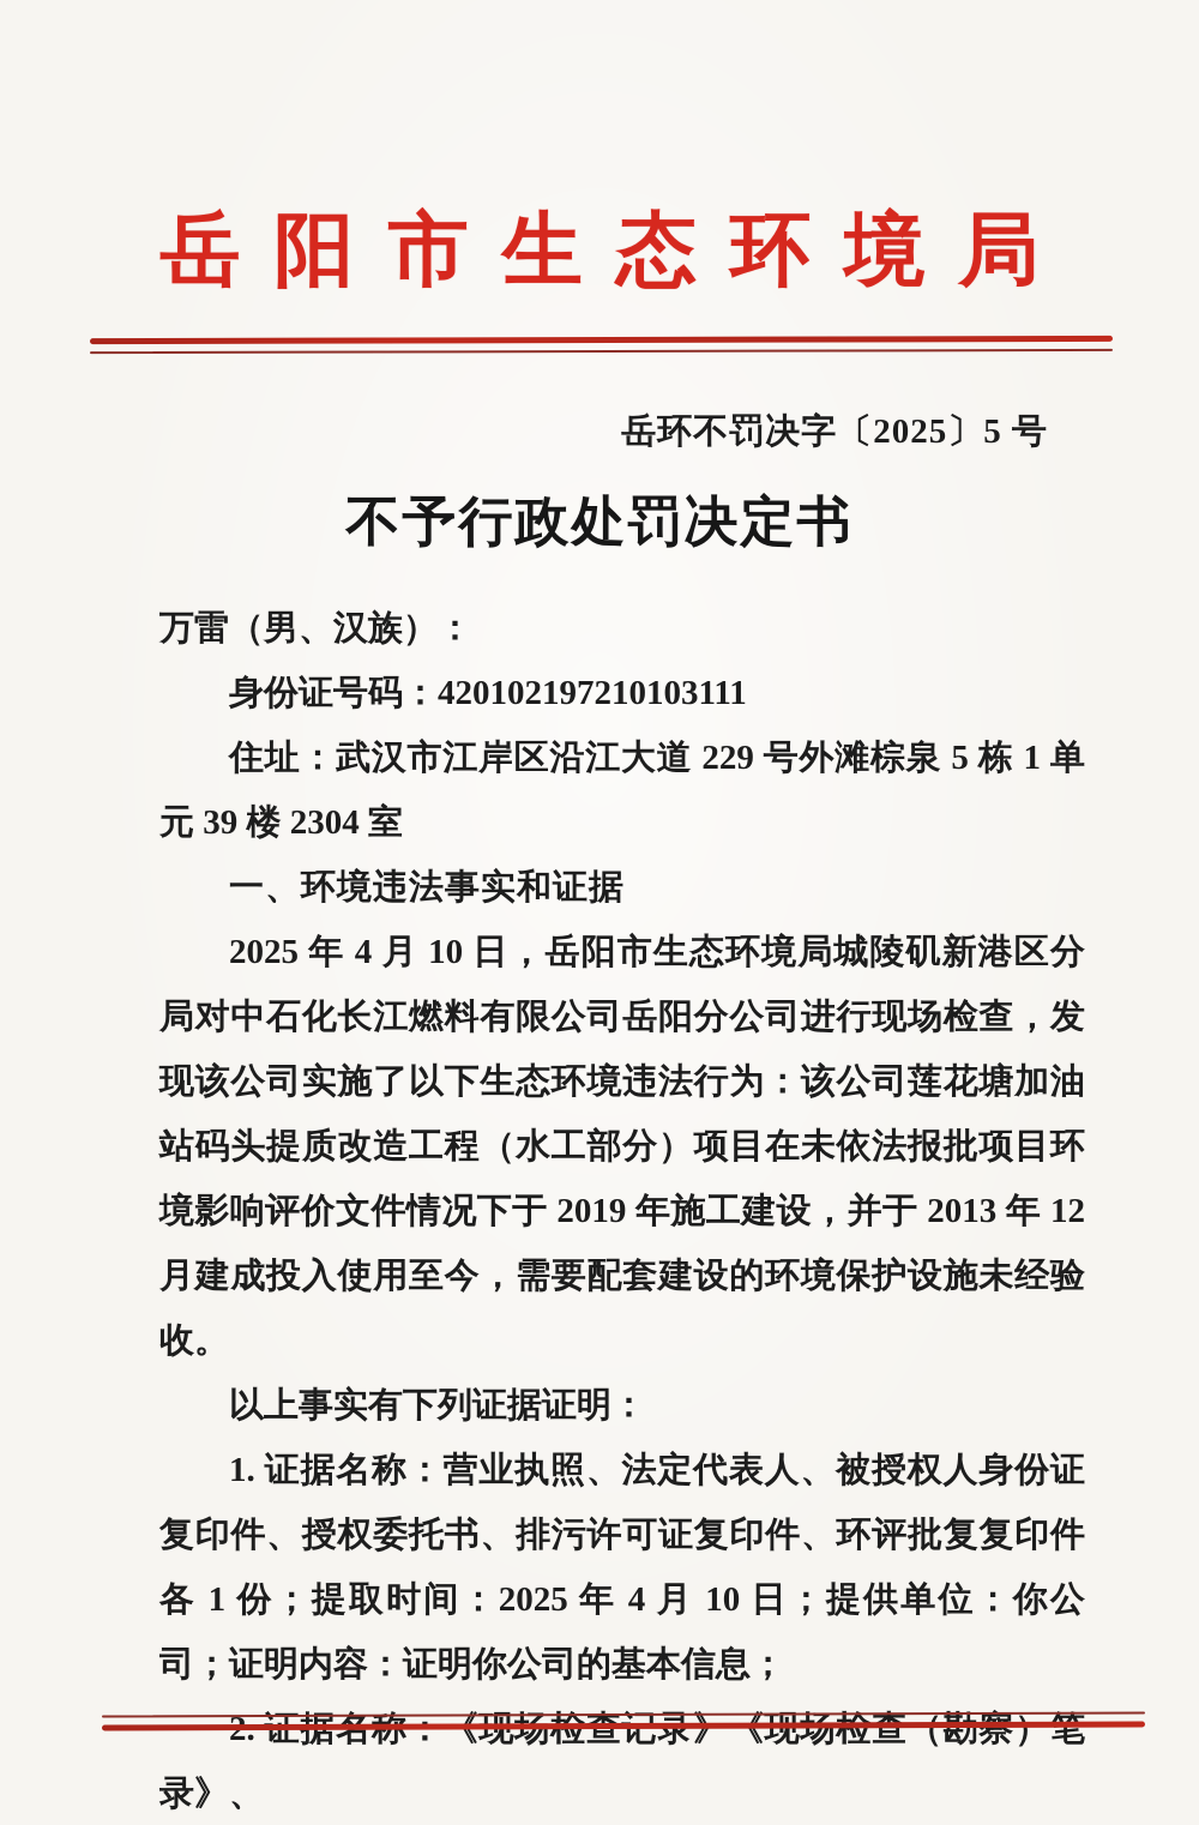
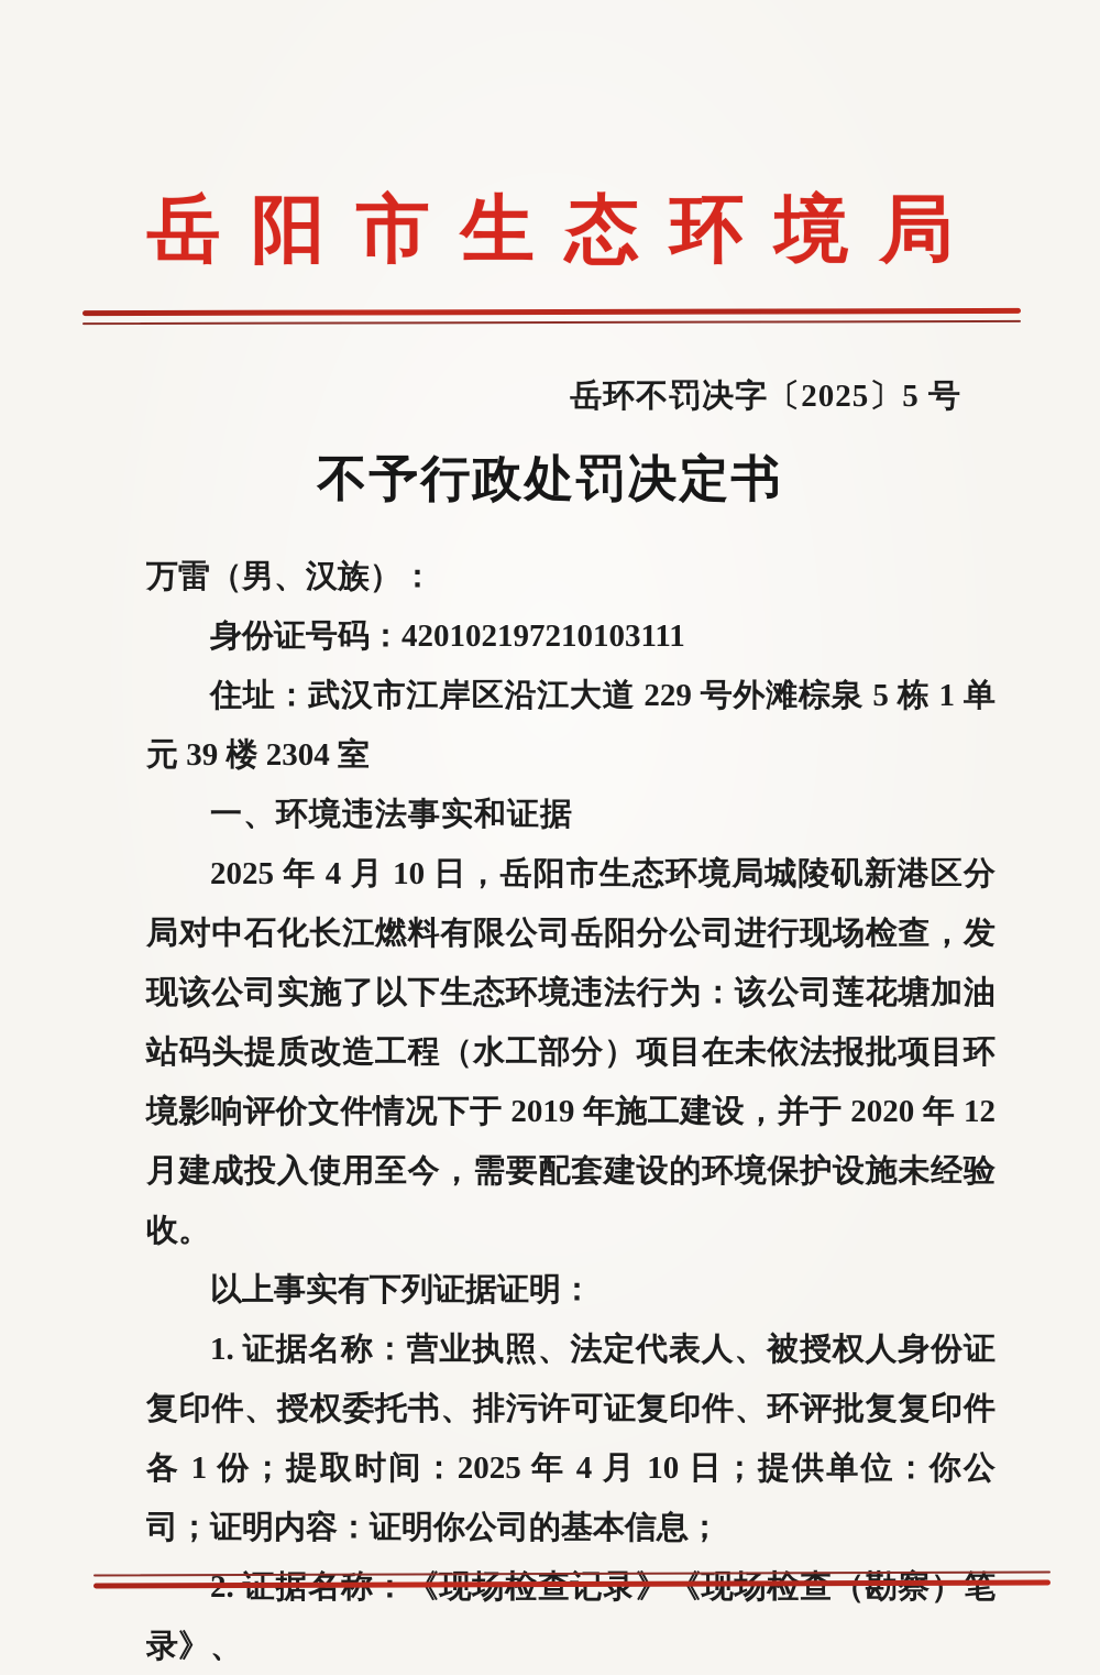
  岳阳市生态环境局
  岳环不罚决字〔2025〕5 号
  不予行政处罚决定书
  万雷（男、汉族）：
  身份证号码：420102197210103111
  住址：武汉市江岸区沿江大道 229 号外滩棕泉 5 栋 1 单元 39 楼 2304 室
  一、环境违法事实和证据
- 2025 年 4 月 10 日，岳阳市生态环境局城陵矶新港区分局对中石化长江燃料有限公司岳阳分公司进行现场检查，发现该公司实施了以下生态环境违法行为：该公司莲花塘加油站码头提质改造工程（水工部分）项目在未依法报批项目环境影响评价文件情况下于 2019 年施工建设，并于 2013 年 12 月建成投入使用至今，需要配套建设的环境保护设施未经验收。
+ 2025 年 4 月 10 日，岳阳市生态环境局城陵矶新港区分局对中石化长江燃料有限公司岳阳分公司进行现场检查，发现该公司实施了以下生态环境违法行为：该公司莲花塘加油站码头提质改造工程（水工部分）项目在未依法报批项目环境影响评价文件情况下于 2019 年施工建设，并于 2020 年 12 月建成投入使用至今，需要配套建设的环境保护设施未经验收。
  以上事实有下列证据证明：
  1. 证据名称：营业执照、法定代表人、被授权人身份证复印件、授权委托书、排污许可证复印件、环评批复复印件各 1 份；提取时间：2025 年 4 月 10 日；提供单位：你公司；证明内容：证明你公司的基本信息；
